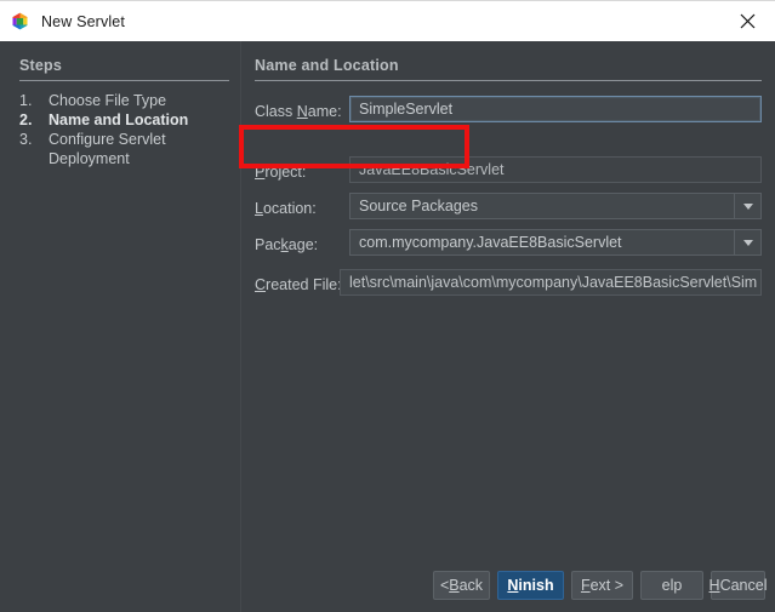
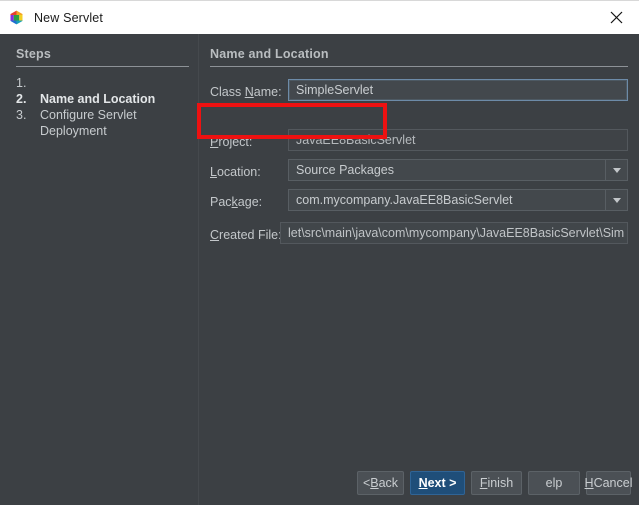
  New Servlet
  Steps
  1.
- Choose File Type
  2.
  Name and Location
  3.
  Configure Servlet
  Deployment
  Name and Location
  Class Name:
  SimpleServlet
  Project:
  JavaEE8BasicServlet
  Location:
  Source Packages
  Package:
  com.mycompany.JavaEE8BasicServlet
  Created File
  let\src\main\java\com\mycompany\JavaEE8BasicServlet\Sim
  <
  B
  ack
  N
- inish
+ ext >
  F
- ext >
+ inish
  elp
  H
  Cancel
